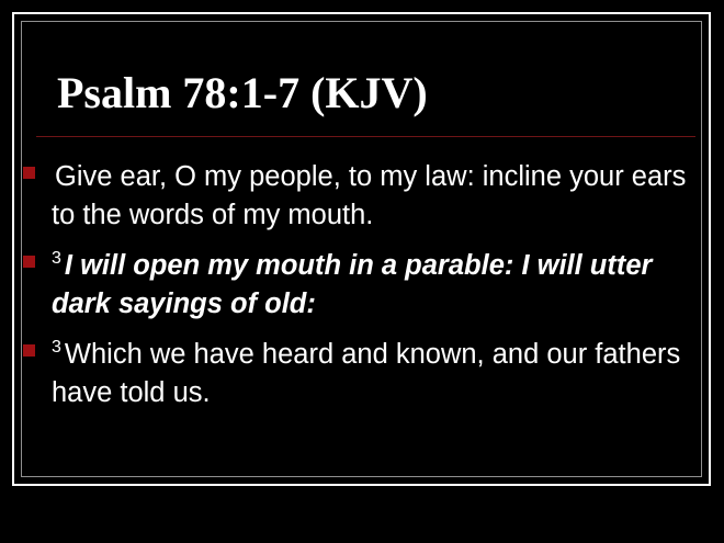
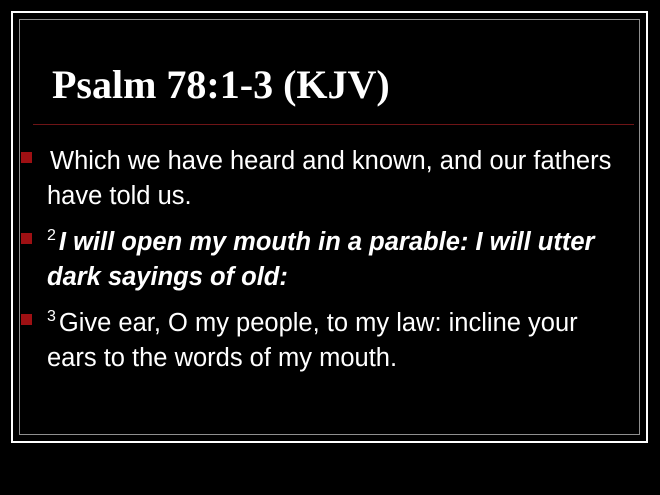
- Psalm 78:1-7 (KJV)
+ Psalm 78:1-3 (KJV)
- Give ear, O my people, to my law: incline your ears to the words of my mouth.
+ Which we have heard and known, and our fathers have told us.
- 3 I will open my mouth in a parable: I will utter dark sayings of old:
+ 2 I will open my mouth in a parable: I will utter dark sayings of old:
- 3 Which we have heard and known, and our fathers have told us.
+ 3 Give ear, O my people, to my law: incline your ears to the words of my mouth.
